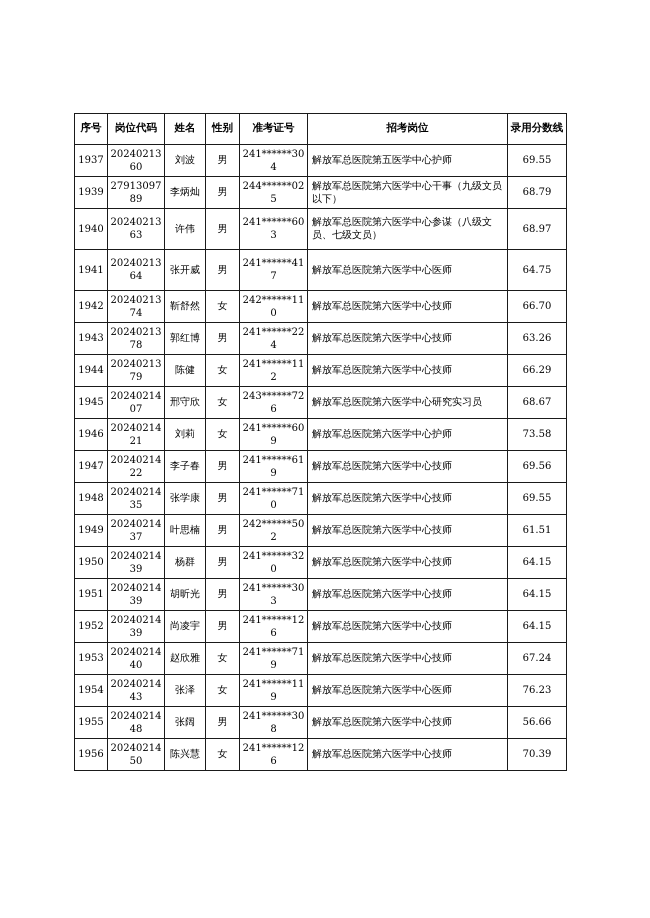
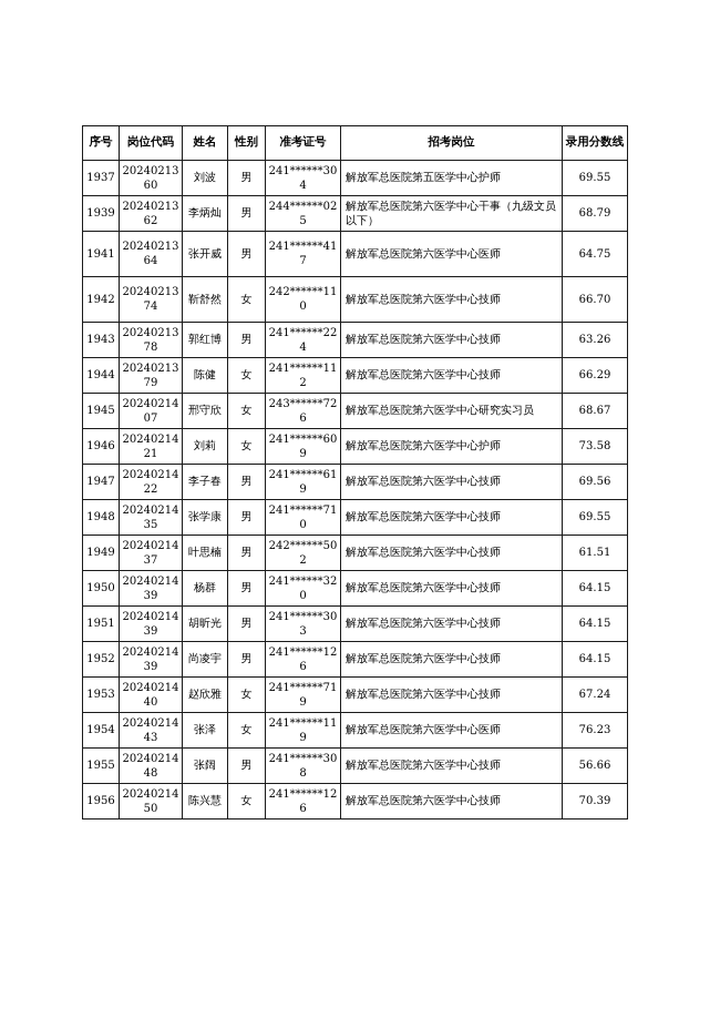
  序号	岗位代码	姓名	性别	准考证号	招考岗位	录用分数线
  1937	2024021360	刘波	男	241******304	解放军总医院第五医学中心护师	69.55
- 1939	2791309789	李炳灿	男	244******025	解放军总医院第六医学中心干事（九级文员以下）	68.79
+ 1939	2024021362	李炳灿	男	244******025	解放军总医院第六医学中心干事（九级文员以下）	68.79
- 1940	2024021363	许伟	男	241******603	解放军总医院第六医学中心参谋（八级文员、七级文员）	68.97
  1941	2024021364	张开威	男	241******417	解放军总医院第六医学中心医师	64.75
  1942	2024021374	靳舒然	女	242******110	解放军总医院第六医学中心技师	66.70
  1943	2024021378	郭红博	男	241******224	解放军总医院第六医学中心技师	63.26
  1944	2024021379	陈健	女	241******112	解放军总医院第六医学中心技师	66.29
  1945	2024021407	邢守欣	女	243******726	解放军总医院第六医学中心研究实习员	68.67
  1946	2024021421	刘莉	女	241******609	解放军总医院第六医学中心护师	73.58
  1947	2024021422	李子春	男	241******619	解放军总医院第六医学中心技师	69.56
  1948	2024021435	张学康	男	241******710	解放军总医院第六医学中心技师	69.55
  1949	2024021437	叶思楠	男	242******502	解放军总医院第六医学中心技师	61.51
  1950	2024021439	杨群	男	241******320	解放军总医院第六医学中心技师	64.15
  1951	2024021439	胡昕光	男	241******303	解放军总医院第六医学中心技师	64.15
  1952	2024021439	尚凌宇	男	241******126	解放军总医院第六医学中心技师	64.15
  1953	2024021440	赵欣雅	女	241******719	解放军总医院第六医学中心技师	67.24
  1954	2024021443	张泽	女	241******119	解放军总医院第六医学中心医师	76.23
  1955	2024021448	张阔	男	241******308	解放军总医院第六医学中心技师	56.66
  1956	2024021450	陈兴慧	女	241******126	解放军总医院第六医学中心技师	70.39
